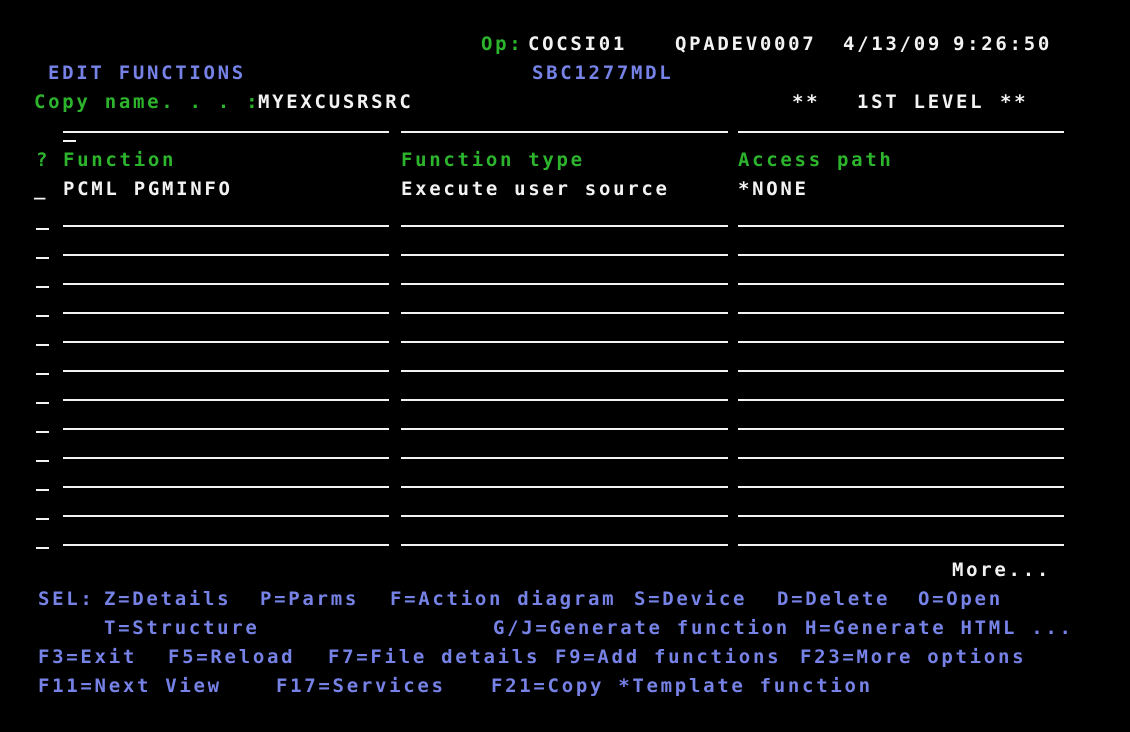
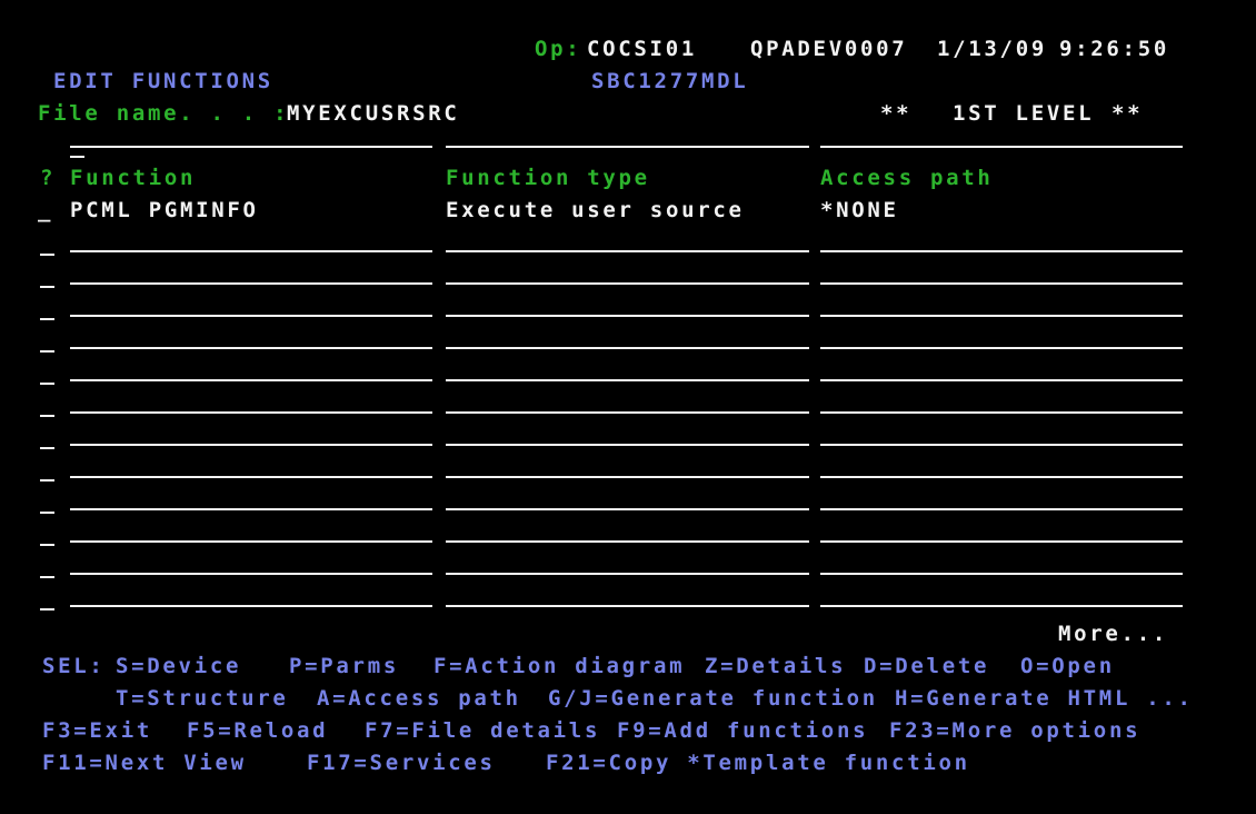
  Op:
  COCSI01
  QPADEV0007
- 4/13/09
+ 1/13/09
  9:26:50
  EDIT FUNCTIONS
  SBC1277MDL
- Copy name. . . :
+ File name. . . :
  MYEXCUSRSRC
  **
  1ST LEVEL
  **
  ?
  Function
  Function type
  Access path
  _
  PCML PGMINFO
  Execute user source
  *NONE
  More...
  SEL:
- Z=Details
+ S=Device
  P=Parms
  F=Action diagram
- S=Device
+ Z=Details
  D=Delete
  O=Open
  T=Structure
+ A=Access path
  G/J=Generate function
  H=Generate HTML ...
  F3=Exit
  F5=Reload
  F7=File details
  F9=Add functions
  F23=More options
  F11=Next View
  F17=Services
  F21=Copy *Template function
